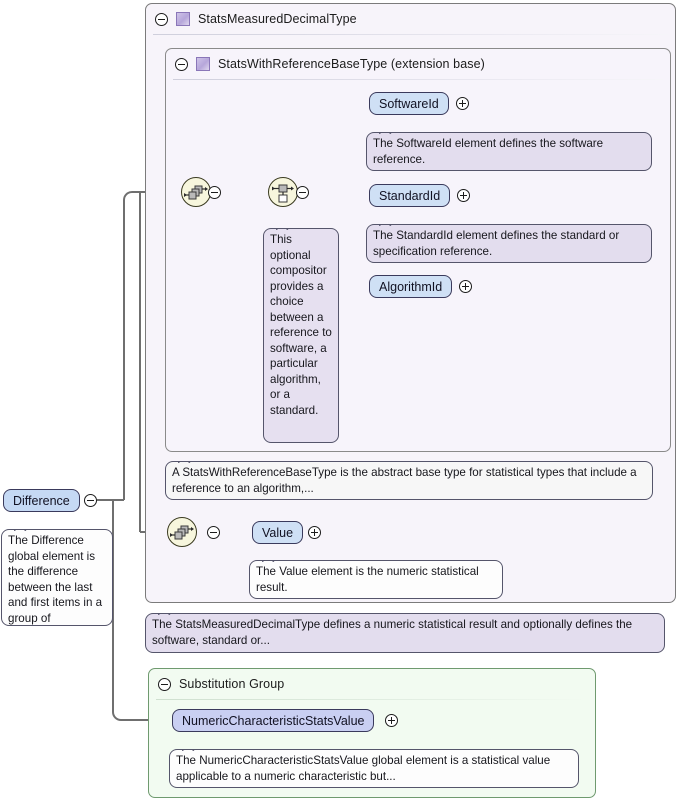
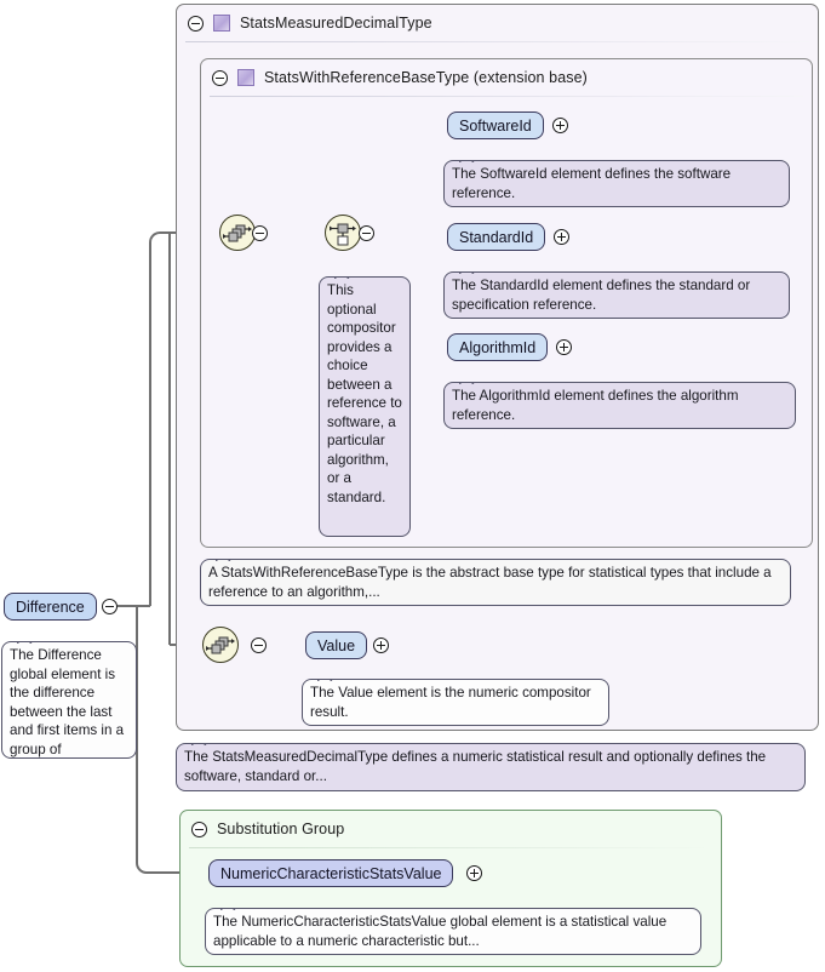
  StatsMeasuredDecimalType
  StatsWithReferenceBaseType (extension base)
  This optional compositor provides a choice between a reference to software, a particular algorithm, or a standard.
  SoftwareId
  The SoftwareId element defines the software reference.
  StandardId
  The StandardId element defines the standard or specification reference.
  AlgorithmId
+ The AlgorithmId element defines the algorithm reference.
  A StatsWithReferenceBaseType is the abstract base type for statistical types that include a reference to an algorithm,...
  Value
- The Value element is the numeric statistical result.
+ The Value element is the numeric compositor result.
  The StatsMeasuredDecimalType defines a numeric statistical result and optionally defines the software, standard or...
  Difference
  The Difference global element is the difference between the last and first items in a group of
  Substitution Group
  NumericCharacteristicStatsValue
  The NumericCharacteristicStatsValue global element is a statistical value applicable to a numeric characteristic but...
